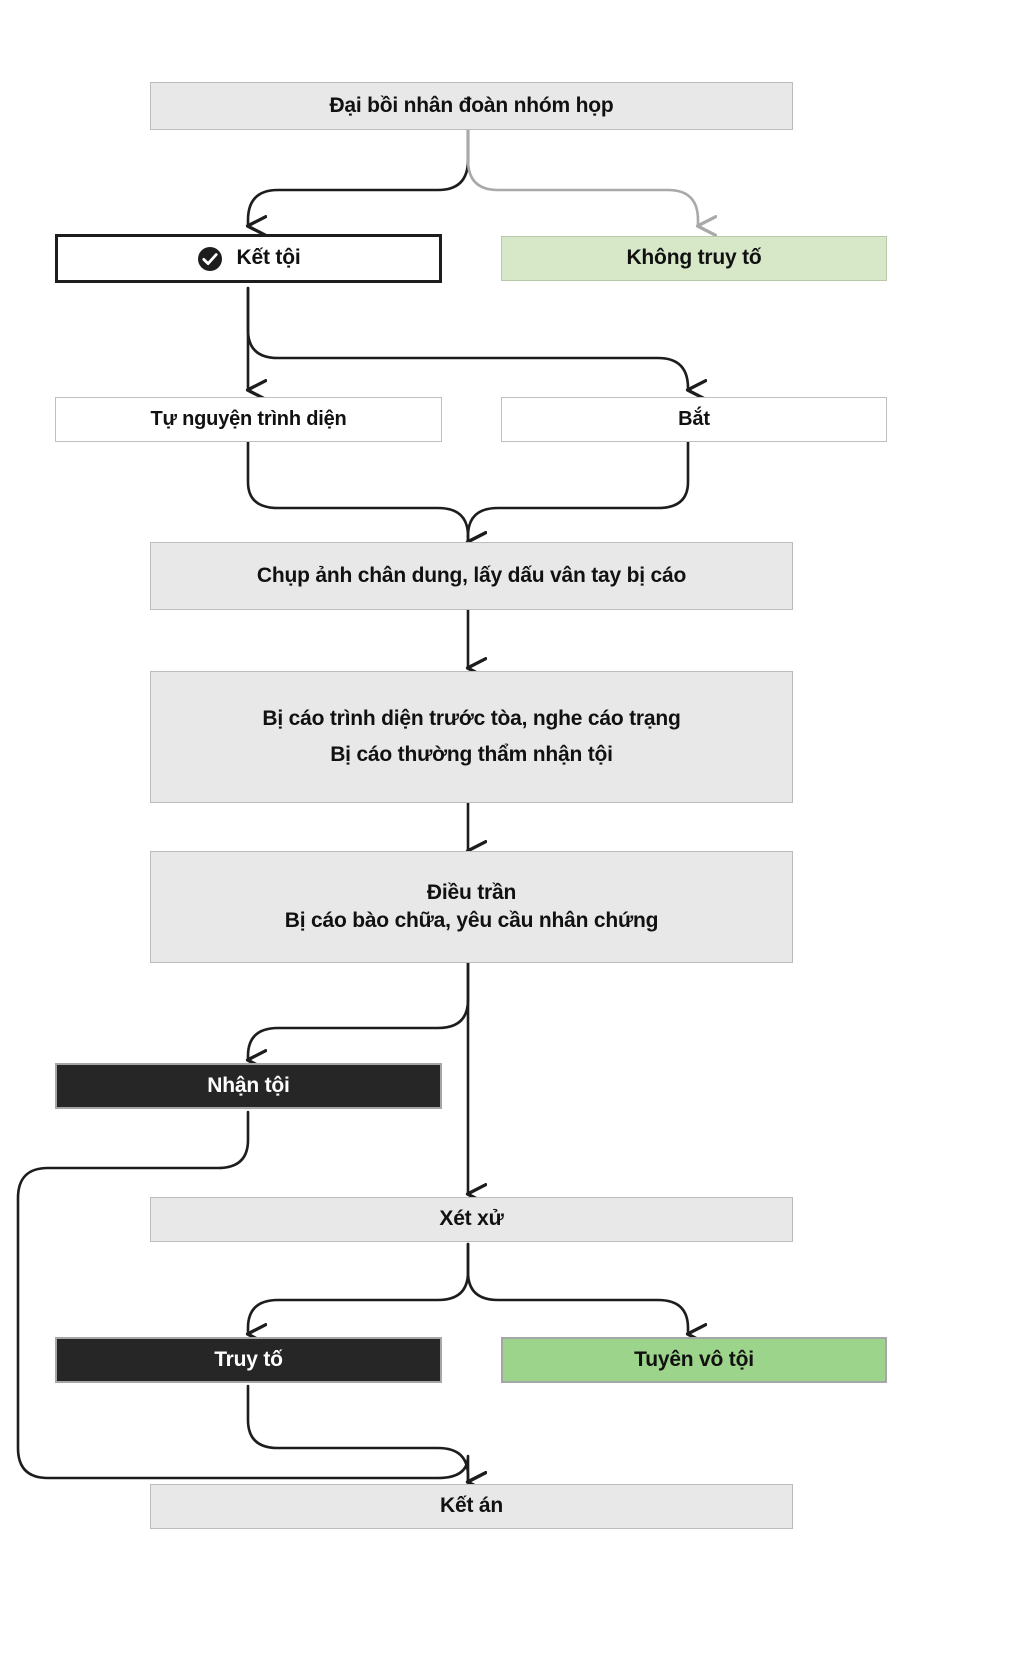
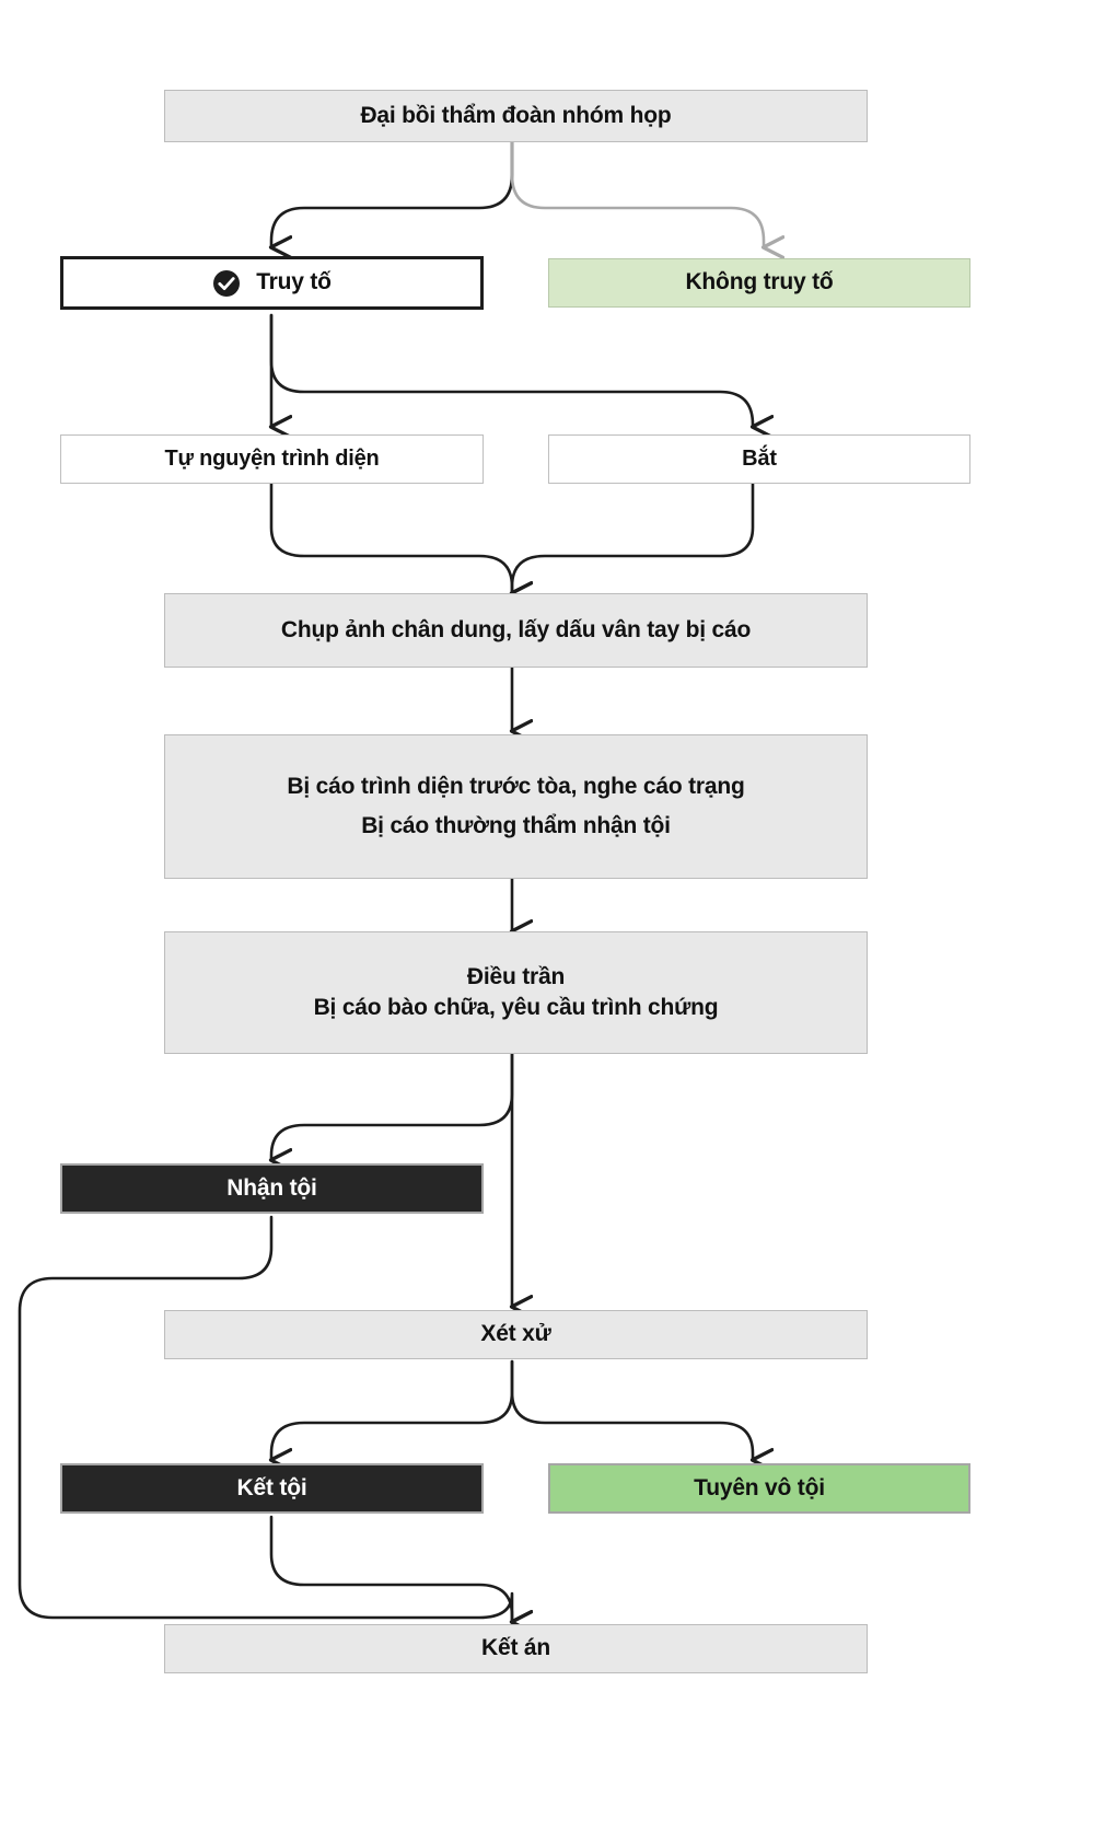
- Đại bồi nhân đoàn nhóm họp
+ Đại bồi thẩm đoàn nhóm họp
- Kết tội
+ Truy tố
  Không truy tố
  Tự nguyện trình diện
  Bắt
  Chụp ảnh chân dung, lấy dấu vân tay bị cáo
  Bị cáo trình diện trước tòa, nghe cáo trạng
  Bị cáo thường thẩm nhận tội
  Điều trần
- Bị cáo bào chữa, yêu cầu nhân chứng
+ Bị cáo bào chữa, yêu cầu trình chứng
  Nhận tội
  Xét xử
- Truy tố
+ Kết tội
  Tuyên vô tội
  Kết án
